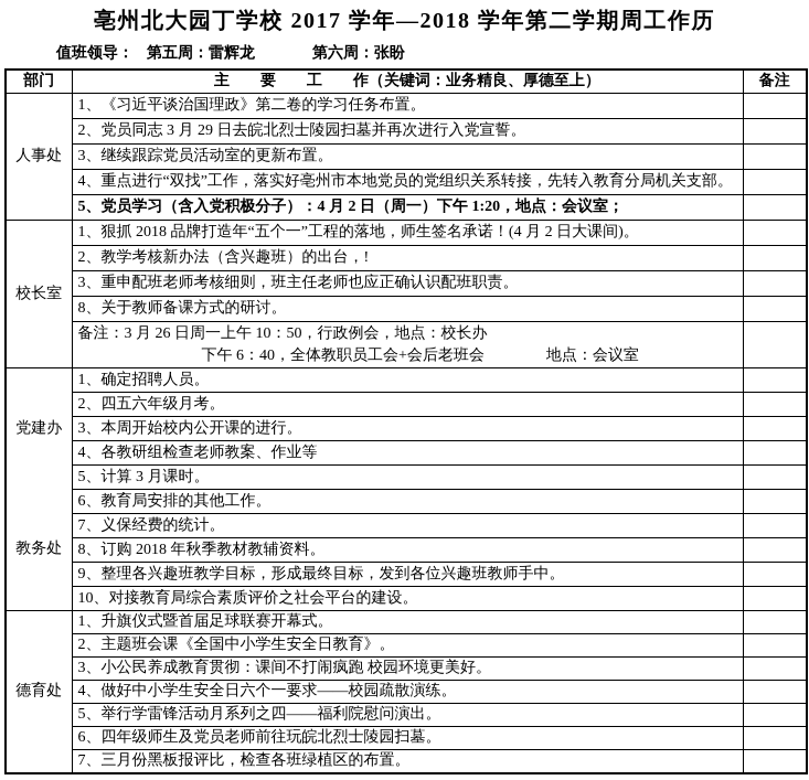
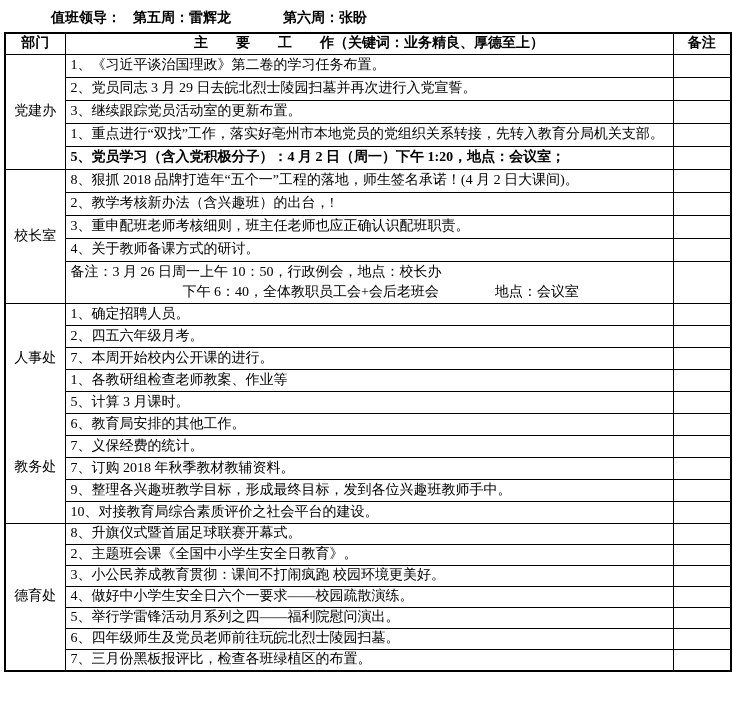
- 亳州北大园丁学校 2017 学年—2018 学年第二学期周工作历
  值班领导：
  第五周：雷辉龙
  第六周：张盼
  部门	主 要 工 作（关键词：业务精良、厚德至上）	备注
- 人事处	1、《习近平谈治国理政》第二卷的学习任务布置。
+ 党建办	1、《习近平谈治国理政》第二卷的学习任务布置。
  2、党员同志 3 月 29 日去皖北烈士陵园扫墓并再次进行入党宣誓。
  3、继续跟踪党员活动室的更新布置。
- 4、重点进行“双找”工作，落实好亳州市本地党员的党组织关系转接，先转入教育分局机关支部。
+ 1、重点进行“双找”工作，落实好亳州市本地党员的党组织关系转接，先转入教育分局机关支部。
  5、党员学习（含入党积极分子）：4 月 2 日（周一）下午 1:20，地点：会议室；
- 校长室	1、狠抓 2018 品牌打造年“五个一”工程的落地，师生签名承诺！(4 月 2 日大课间)。
+ 校长室	8、狠抓 2018 品牌打造年“五个一”工程的落地，师生签名承诺！(4 月 2 日大课间)。
  2、教学考核新办法（含兴趣班）的出台，!
  3、重申配班老师考核细则，班主任老师也应正确认识配班职责。
- 8、关于教师备课方式的研讨。
+ 4、关于教师备课方式的研讨。
  备注：3 月 26 日周一上午 10：50，行政例会，地点：校长办 下午 6：40，全体教职员工会+会后老班会 地点：会议室
- 党建办	1、确定招聘人员。
+ 人事处	1、确定招聘人员。
  2、四五六年级月考。
- 3、本周开始校内公开课的进行。
+ 7、本周开始校内公开课的进行。
- 4、各教研组检查老师教案、作业等
+ 1、各教研组检查老师教案、作业等
  5、计算 3 月课时。
  教务处	6、教育局安排的其他工作。
  7、义保经费的统计。
- 8、订购 2018 年秋季教材教辅资料。
+ 7、订购 2018 年秋季教材教辅资料。
  9、整理各兴趣班教学目标，形成最终目标，发到各位兴趣班教师手中。
  10、对接教育局综合素质评价之社会平台的建设。
- 德育处	1、升旗仪式暨首届足球联赛开幕式。
+ 德育处	8、升旗仪式暨首届足球联赛开幕式。
  2、主题班会课《全国中小学生安全日教育》。
  3、小公民养成教育贯彻：课间不打闹疯跑 校园环境更美好。
  4、做好中小学生安全日六个一要求——校园疏散演练。
  5、举行学雷锋活动月系列之四——福利院慰问演出。
  6、四年级师生及党员老师前往玩皖北烈士陵园扫墓。
  7、三月份黑板报评比，检查各班绿植区的布置。
